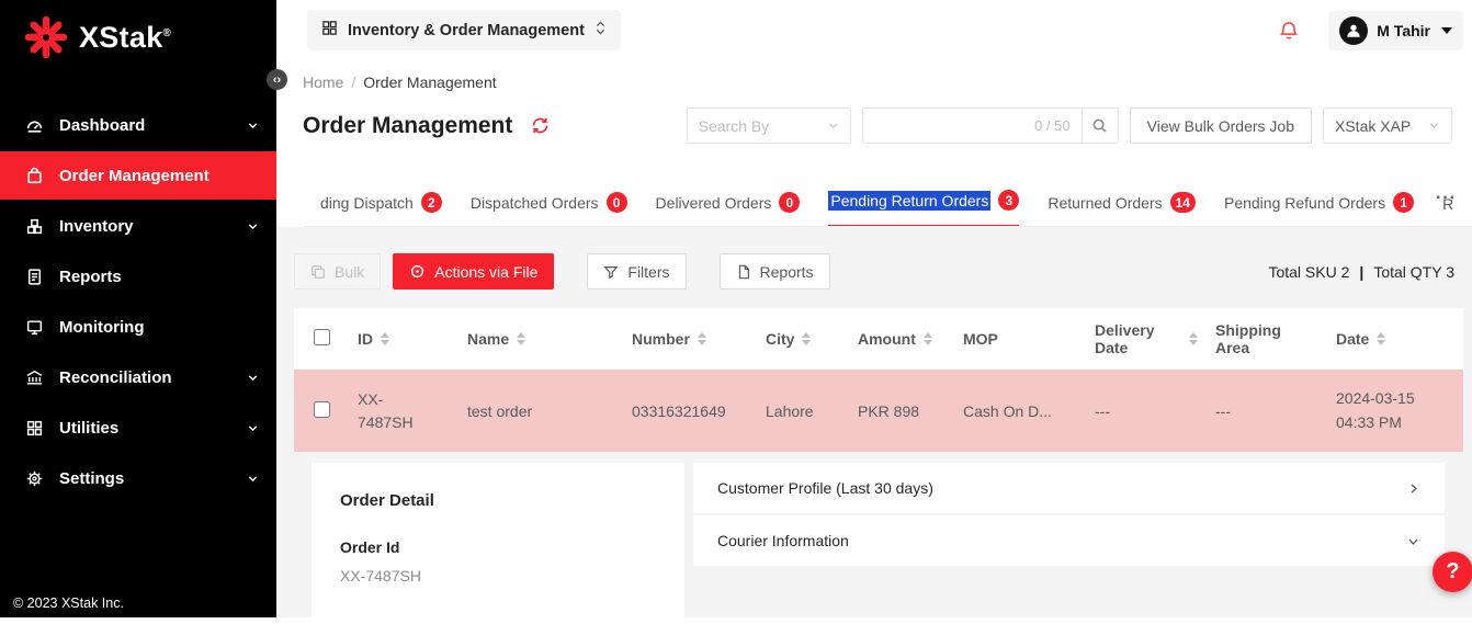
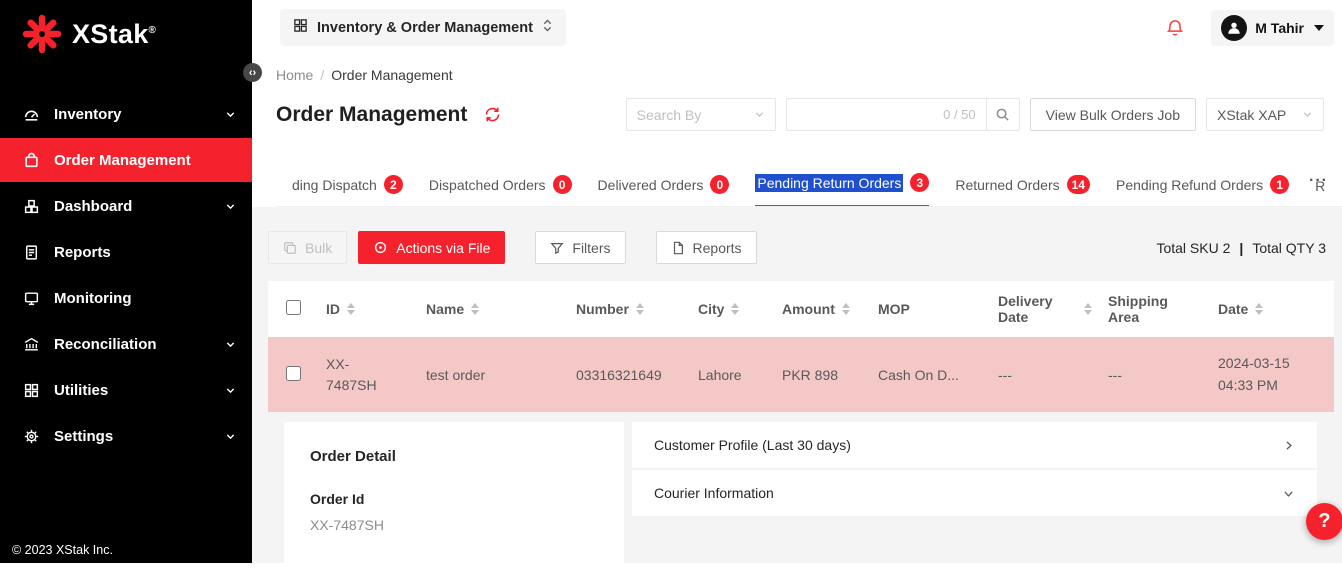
  XStak®
- Dashboard
+ Inventory
  Order Management
- Inventory
+ Dashboard
  Reports
  Monitoring
  Reconciliation
  Utilities
  Settings
  © 2023 XStak Inc.
  Inventory & Order Management
  M Tahir
  Home / Order Management
  Order Management
  Search By
  0 / 50
  View Bulk Orders Job
  XStak XAP
  ding Dispatch
  2
  Dispatched Orders
  0
  Delivered Orders
  0
  Pending Return Orders
  3
  Returned Orders
  14
  Pending Refund Orders
  1
  R
  ···
  Bulk
  Actions via File
  Filters
  Reports
  Total SKU 2
  |
  Total QTY 3
  	ID	Name	Number	City	Amount	MOP	Delivery Date	Shipping Area	Date
  	XX-7487SH	test order	03316321649	Lahore	PKR 898	Cash On D...	---	---	2024-03-15 04:33 PM
  Order Detail
  Order Id
  XX-7487SH
  Customer Profile (Last 30 days)
  Courier Information
  ‹›
  ?
